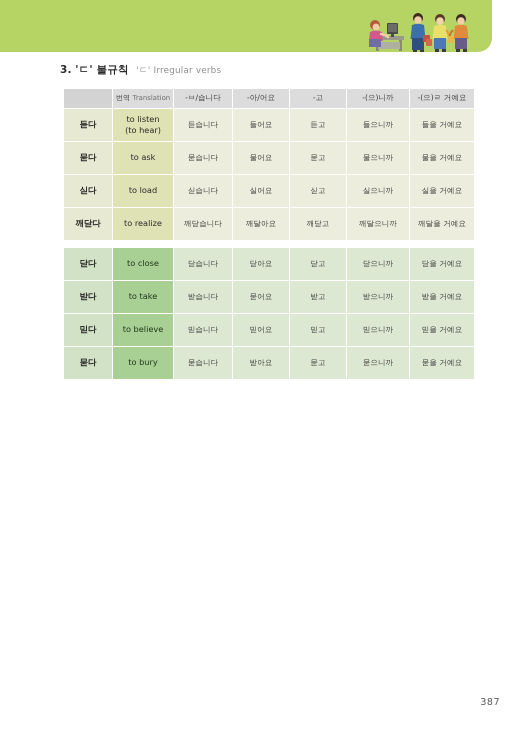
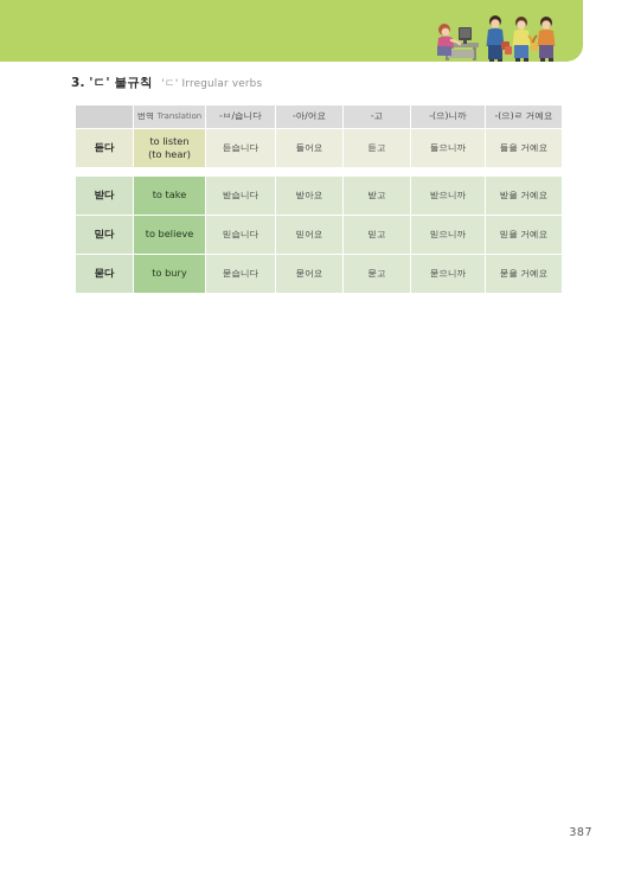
  3. 'ㄷ' 불규칙 'ㄷ' Irregular verbs
  	번역 Translation	-ㅂ/습니다	-아/어요	-고	-(으)니까	-(으)ㄹ 거예요
  듣다	to listen (to hear)	듣습니다	들어요	듣고	들으니까	들을 거예요
- 묻다	to ask	묻습니다	물어요	묻고	물으니까	물을 거예요
- 싣다	to load	싣습니다	실어요	싣고	실으니까	실을 거예요
- 깨닫다	to realize	깨닫습니다	깨달아요	깨닫고	깨달으니까	깨달을 거예요
- 닫다	to close	닫습니다	닫아요	닫고	닫으니까	닫을 거예요
- 받다	to take	받습니다	묻어요	받고	받으니까	받을 거예요
+ 받다	to take	받습니다	받아요	받고	받으니까	받을 거예요
  믿다	to believe	믿습니다	믿어요	믿고	믿으니까	믿을 거예요
- 묻다	to bury	묻습니다	받아요	묻고	묻으니까	묻을 거예요
+ 묻다	to bury	묻습니다	묻어요	묻고	묻으니까	묻을 거예요
  387
